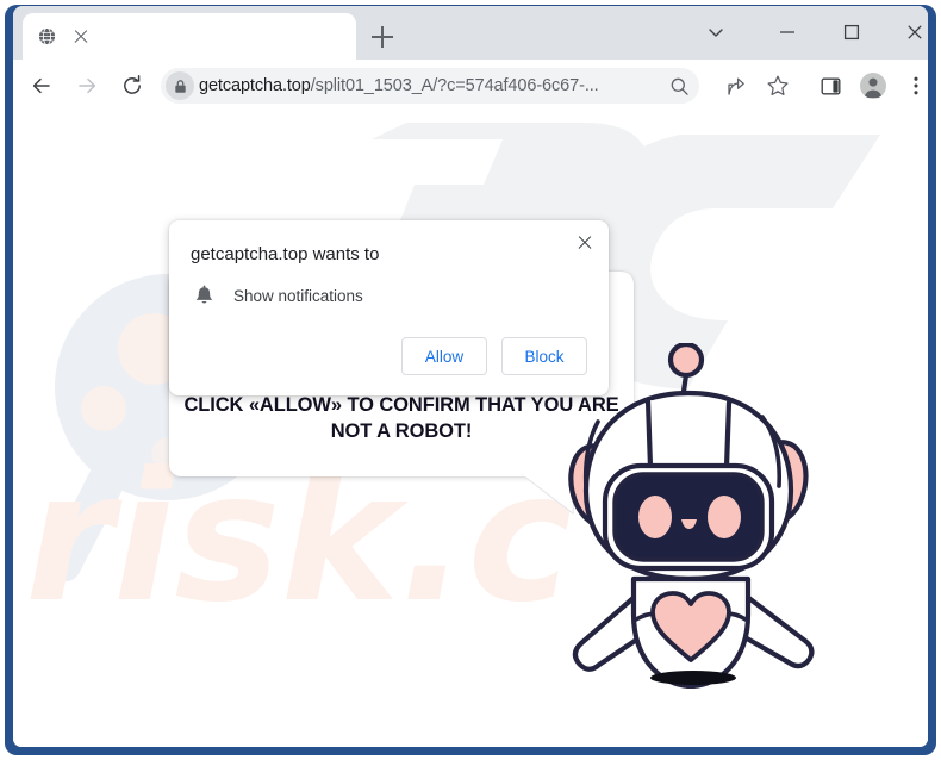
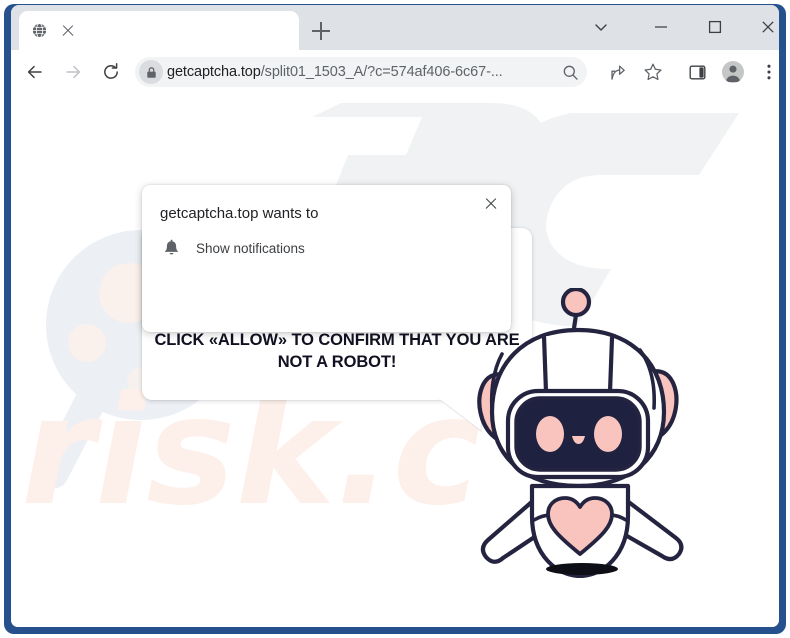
  getcaptcha.top/split01_1503_A/?c=574af406-6c67-...
  risk.c
  CLICK «ALLOW» TO CONFIRM THAT YOU ARE NOT A ROBOT!
  getcaptcha.top wants to
  Show notifications
- Allow
- Block
